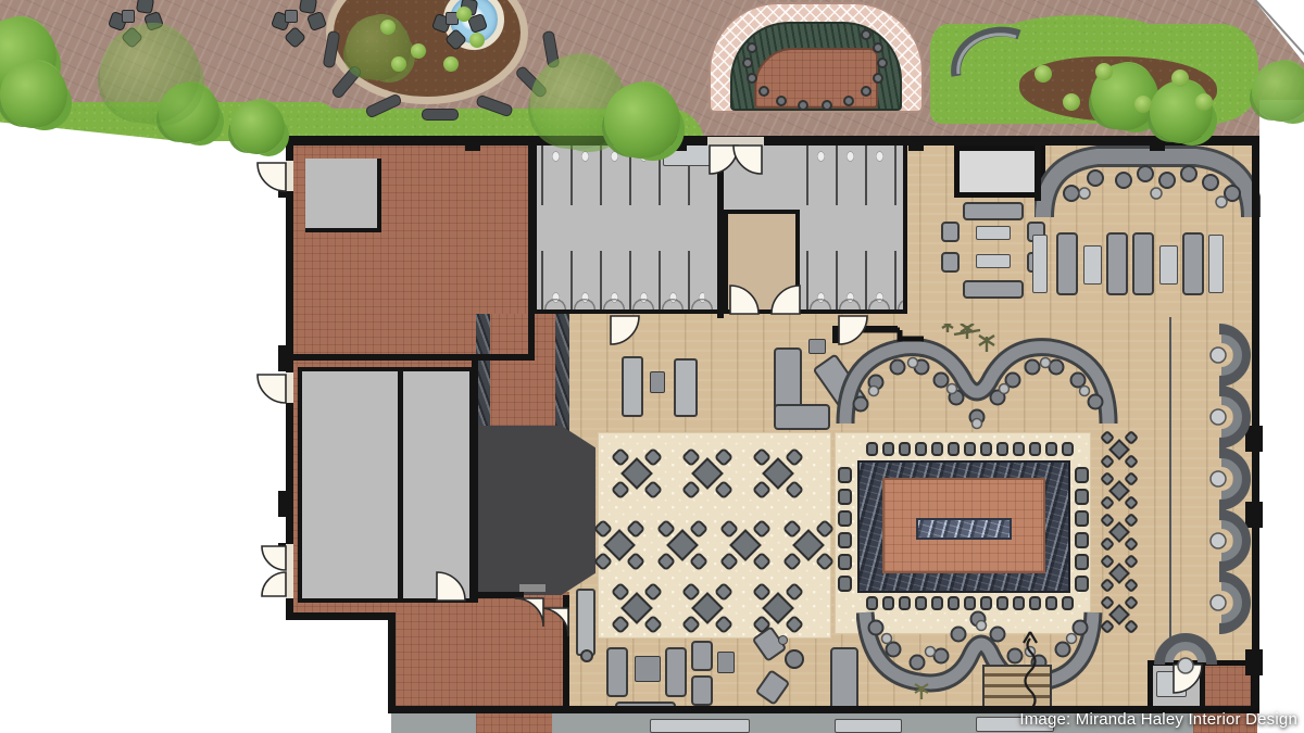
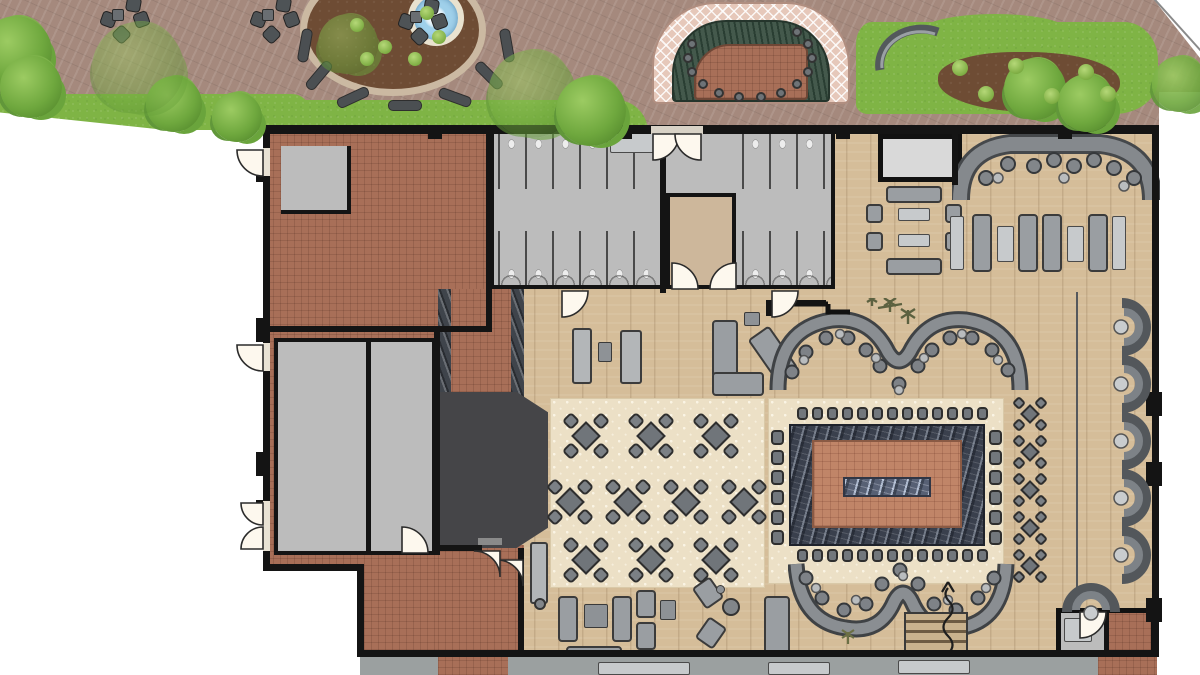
- Image: Miranda Haley Interior Design
